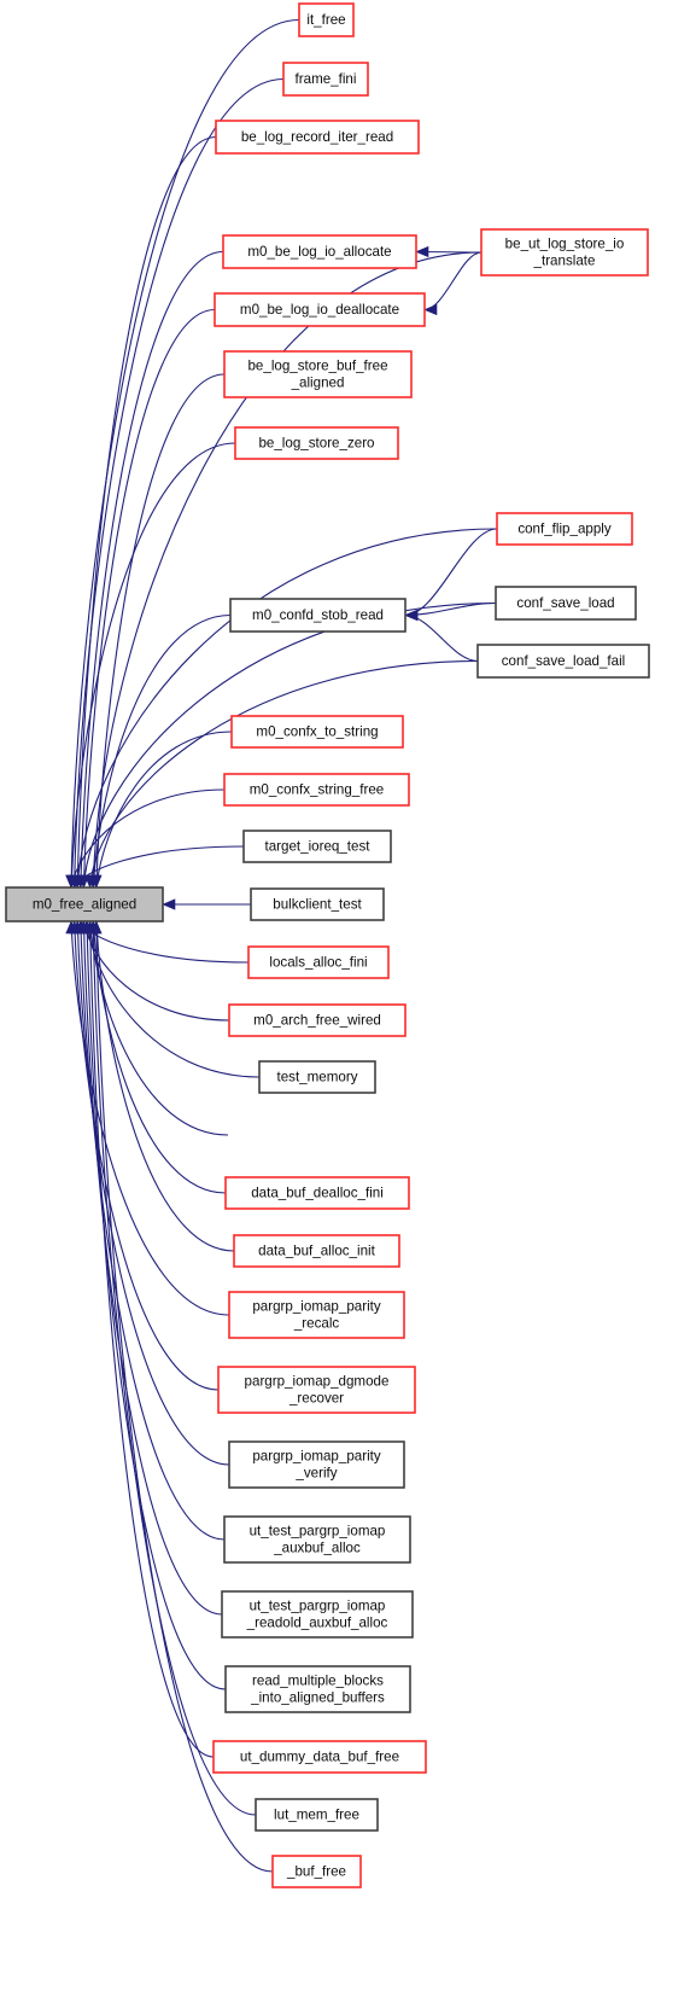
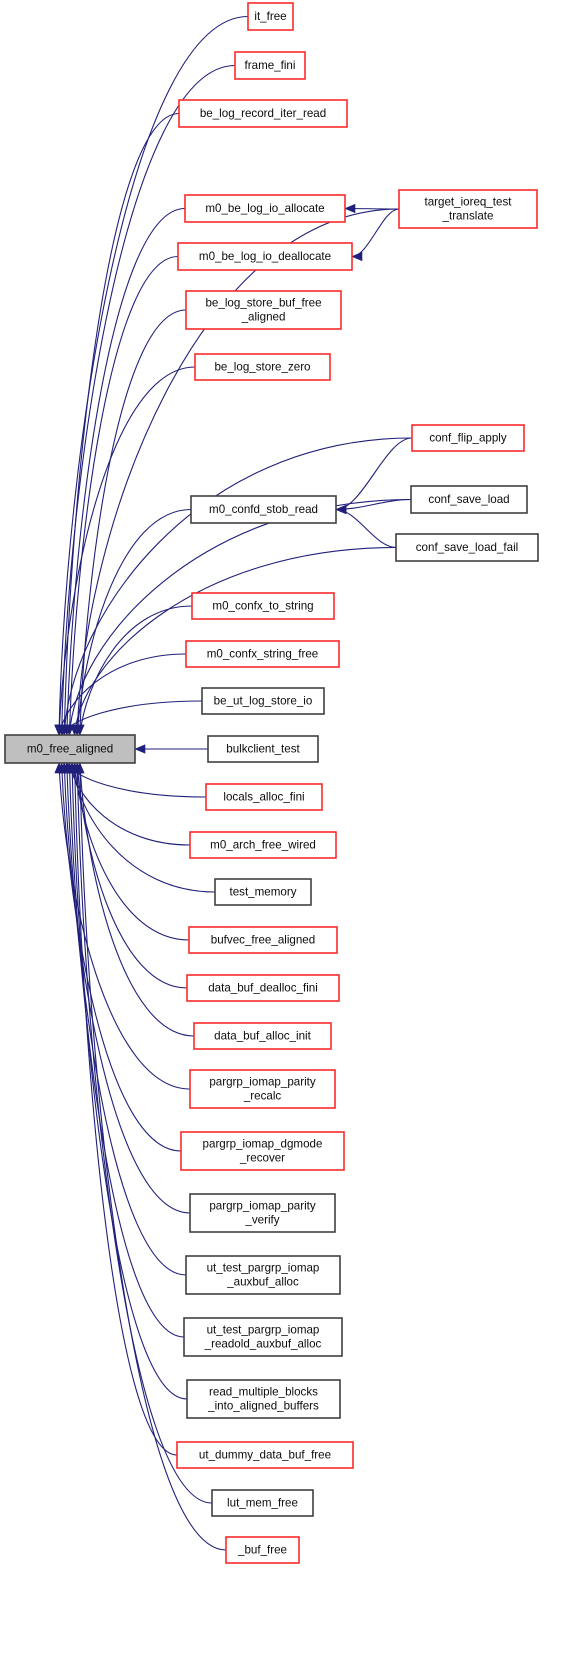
  it_free
  frame_fini
  be_log_record_iter_read
  m0_be_log_io_allocate
  m0_be_log_io_deallocate
- be_ut_log_store_io
+ target_ioreq_test
  _translate
  be_log_store_buf_free
  _aligned
  be_log_store_zero
  conf_flip_apply
  m0_confd_stob_read
  conf_save_load
  conf_save_load_fail
  m0_confx_to_string
  m0_confx_string_free
- target_ioreq_test
+ be_ut_log_store_io
  bulkclient_test
  locals_alloc_fini
  m0_arch_free_wired
  test_memory
+ bufvec_free_aligned
  data_buf_dealloc_fini
  data_buf_alloc_init
  pargrp_iomap_parity
  _recalc
  pargrp_iomap_dgmode
  _recover
  pargrp_iomap_parity
  _verify
  ut_test_pargrp_iomap
  _auxbuf_alloc
  ut_test_pargrp_iomap
  _readold_auxbuf_alloc
  read_multiple_blocks
  _into_aligned_buffers
  ut_dummy_data_buf_free
  lut_mem_free
  _buf_free
  m0_free_aligned
